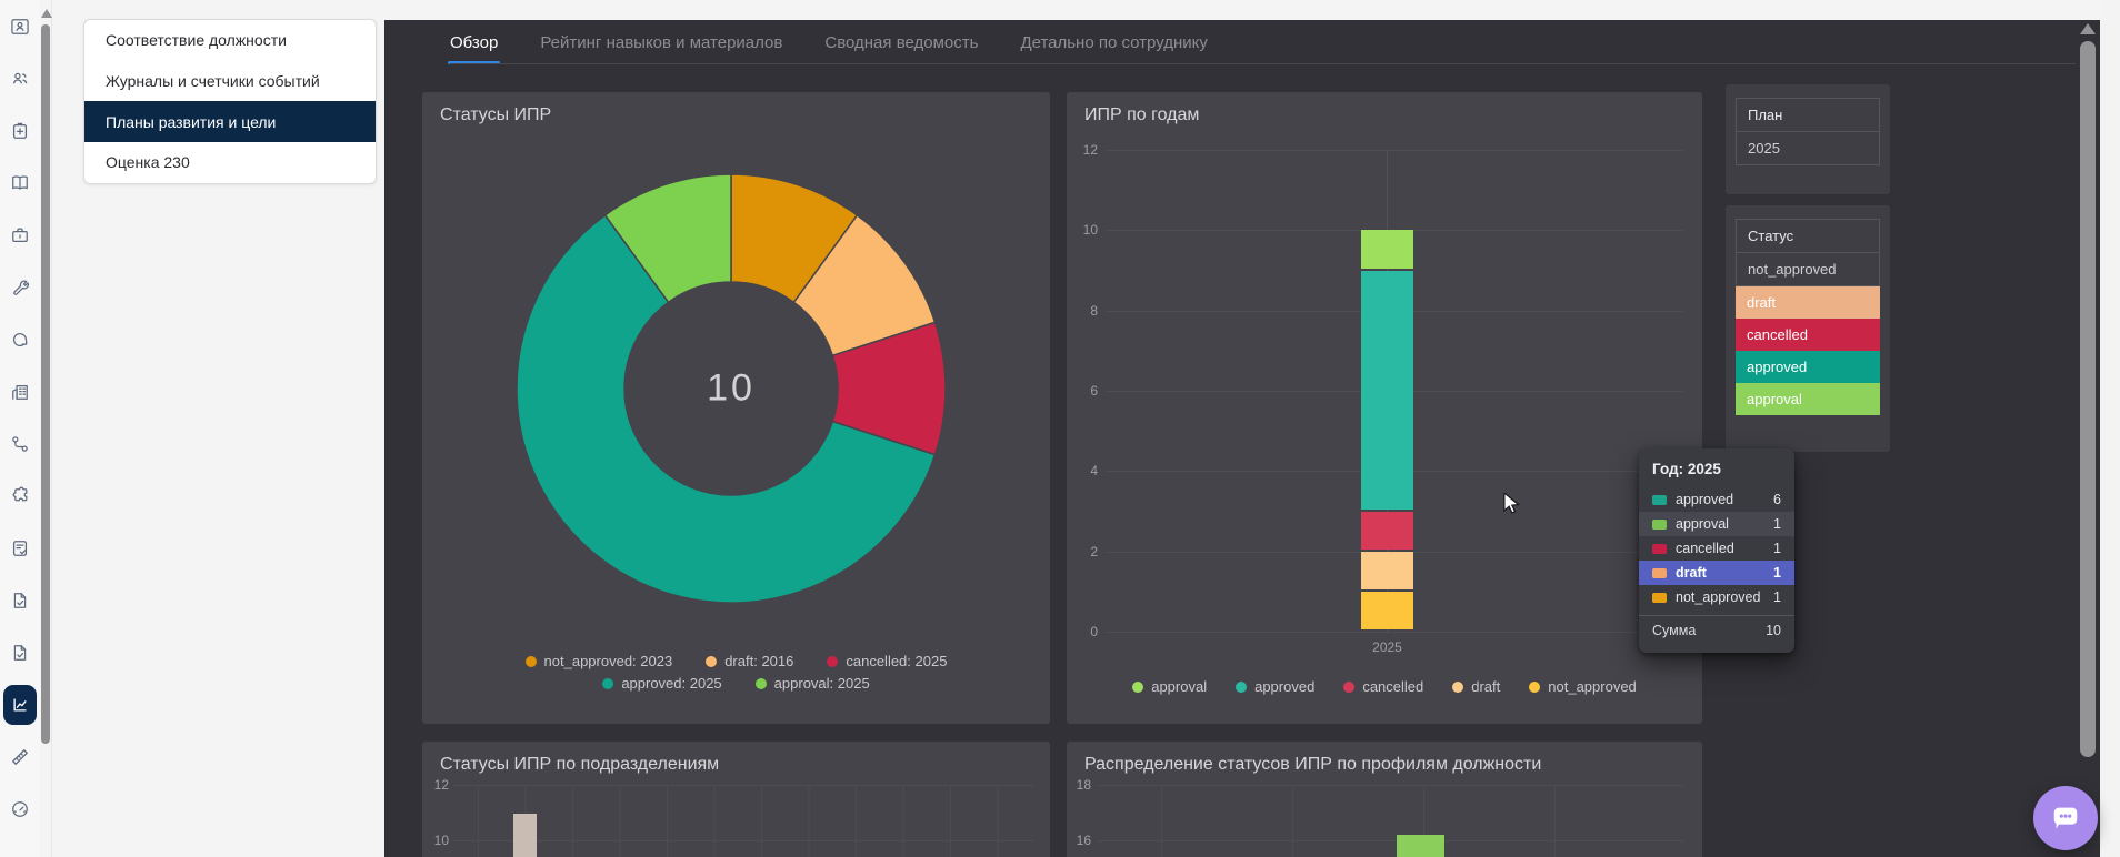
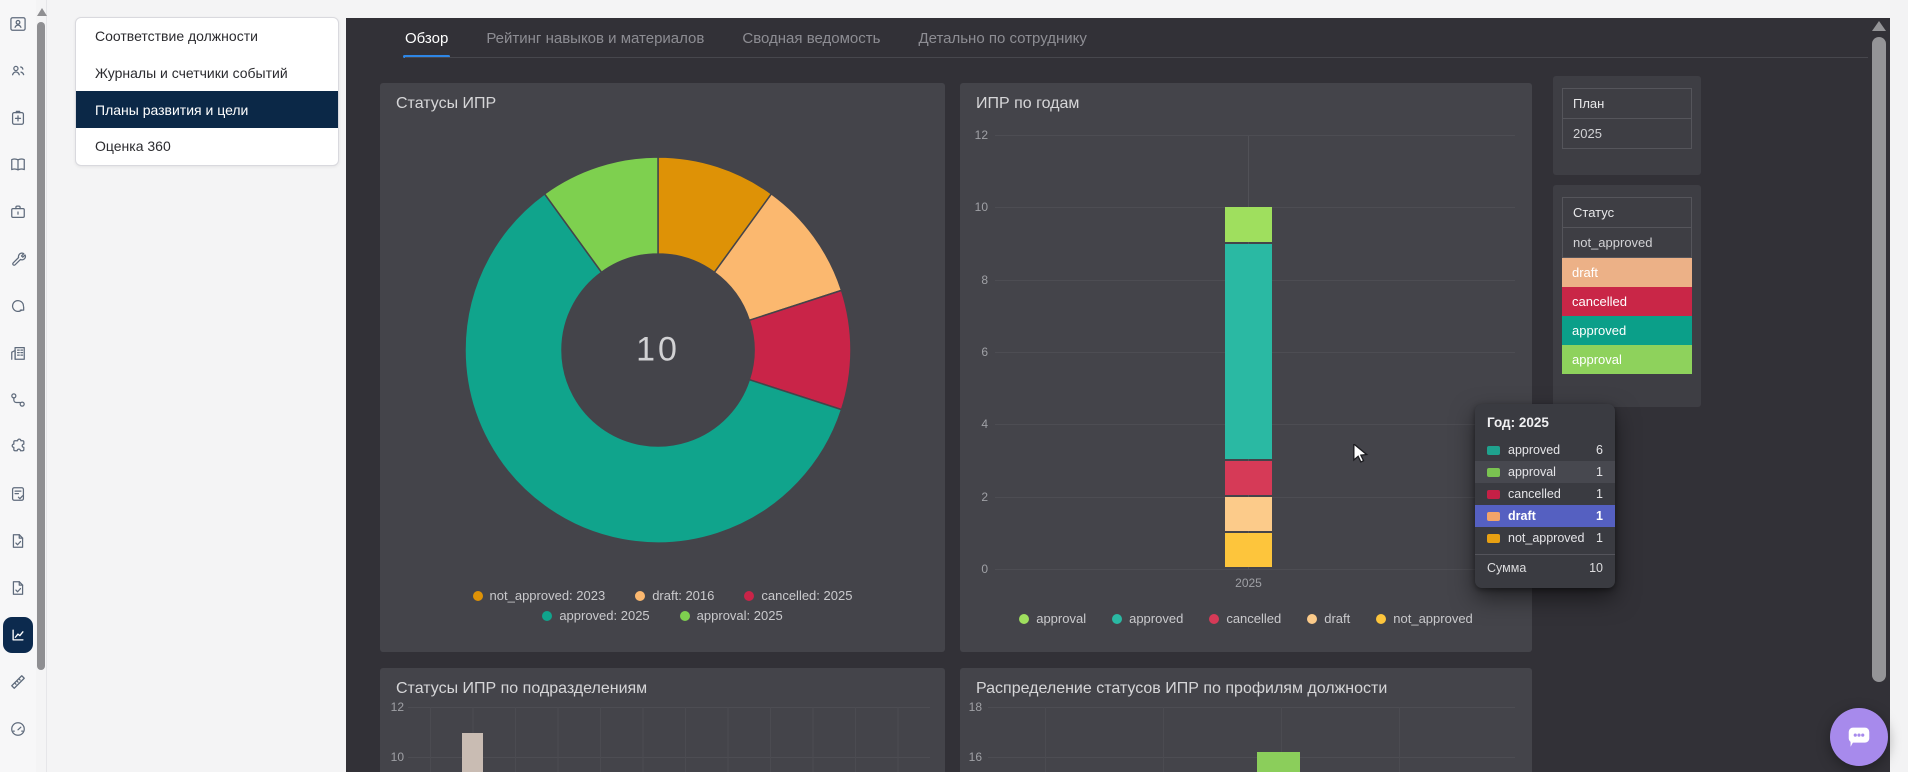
  Соответствие должности
  Журналы и счетчики событий
  Планы развития и цели
- Оценка 230
+ Оценка 360
  Обзор
  Рейтинг навыков и материалов
  Сводная ведомость
  Детально по сотруднику
  Статусы ИПР
  10
  not_approved: 2023
  draft: 2016
  cancelled: 2025
  approved: 2025
  approval: 2025
  ИПР по годам
  12
  10
  8
  6
  4
  2
  0
  2025
  approval
  approved
  cancelled
  draft
  not_approved
  План
  2025
  Статус
  not_approved
  draft
  cancelled
  approved
  approval
  Статусы ИПР по подразделениям
  12
  10
  Распределение статусов ИПР по профилям должности
  18
  16
  Год: 2025
  approved
  6
  approval
  1
  cancelled
  1
  draft
  1
  not_approved
  1
  Сумма
  10
